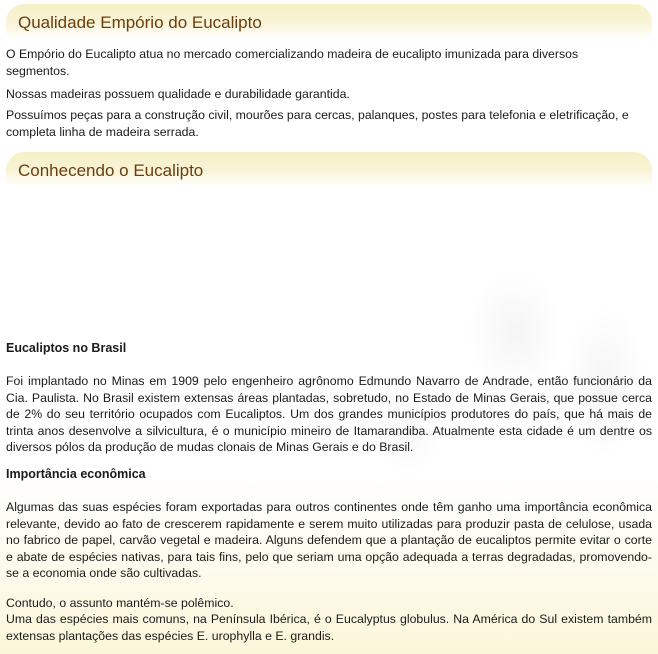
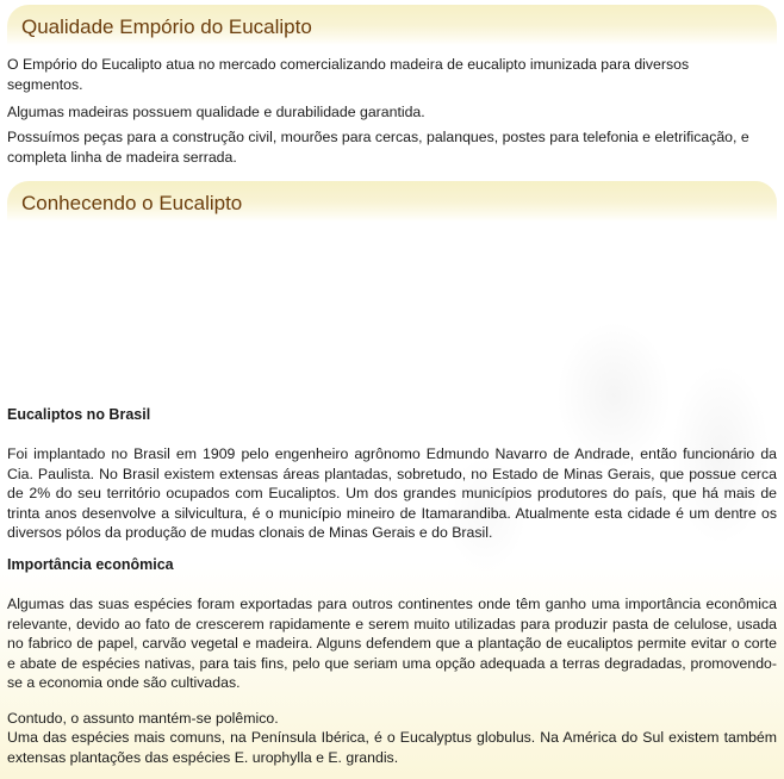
  Qualidade Empório do Eucalipto
  O Empório do Eucalipto atua no mercado comercializando madeira de eucalipto imunizada para diversos segmentos.
- Nossas madeiras possuem qualidade e durabilidade garantida.
+ Algumas madeiras possuem qualidade e durabilidade garantida.
  Possuímos peças para a construção civil, mourões para cercas, palanques, postes para telefonia e eletrificação, e completa linha de madeira serrada.
  Conhecendo o Eucalipto
  Eucaliptos no Brasil
- Foi implantado no Minas em 1909 pelo engenheiro agrônomo Edmundo Navarro de Andrade, então funcionário da Cia. Paulista. No Brasil existem extensas áreas plantadas, sobretudo, no Estado de Minas Gerais, que possue cerca de 2% do seu território ocupados com Eucaliptos. Um dos grandes municípios produtores do país, que há mais de trinta anos desenvolve a silvicultura, é o município mineiro de Itamarandiba. Atualmente esta cidade é um dentre os diversos pólos da produção de mudas clonais de Minas Gerais e do Brasil.
+ Foi implantado no Brasil em 1909 pelo engenheiro agrônomo Edmundo Navarro de Andrade, então funcionário da Cia. Paulista. No Brasil existem extensas áreas plantadas, sobretudo, no Estado de Minas Gerais, que possue cerca de 2% do seu território ocupados com Eucaliptos. Um dos grandes municípios produtores do país, que há mais de trinta anos desenvolve a silvicultura, é o município mineiro de Itamarandiba. Atualmente esta cidade é um dentre os diversos pólos da produção de mudas clonais de Minas Gerais e do Brasil.
  Importância econômica
  Algumas das suas espécies foram exportadas para outros continentes onde têm ganho uma importância econômica relevante, devido ao fato de crescerem rapidamente e serem muito utilizadas para produzir pasta de celulose, usada no fabrico de papel, carvão vegetal e madeira. Alguns defendem que a plantação de eucaliptos permite evitar o corte e abate de espécies nativas, para tais fins, pelo que seriam uma opção adequada a terras degradadas, promovendo-se a economia onde são cultivadas.
  Contudo, o assunto mantém-se polêmico.
  Uma das espécies mais comuns, na Península Ibérica, é o Eucalyptus globulus. Na América do Sul existem também extensas plantações das espécies E. urophylla e E. grandis.
